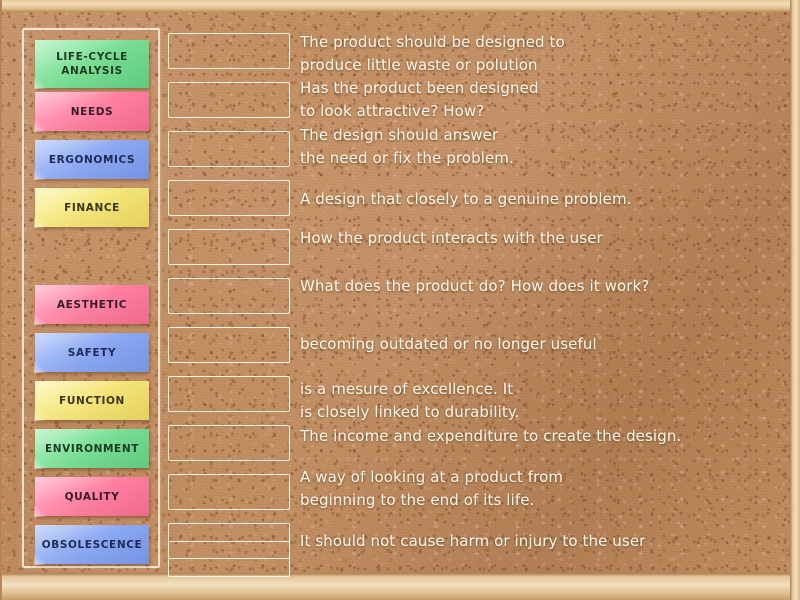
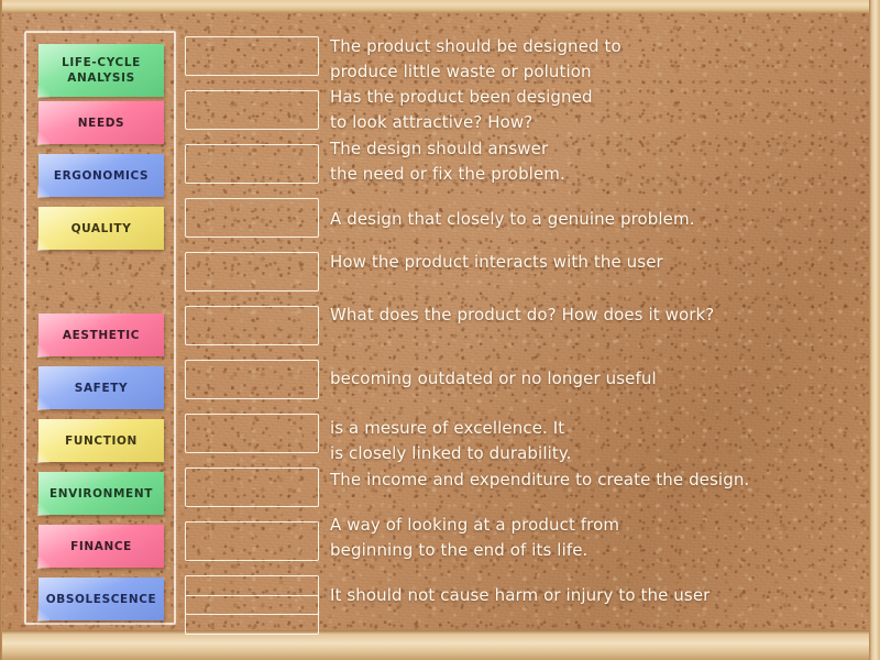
  LIFE-CYCLE
  ANALYSIS
  NEEDS
  ERGONOMICS
- FINANCE
+ QUALITY
  AESTHETIC
  SAFETY
  FUNCTION
  ENVIRONMENT
- QUALITY
+ FINANCE
  OBSOLESCENCE
  The product should be designed to
  produce little waste or polution
  Has the product been designed
  to look attractive? How?
  The design should answer
  the need or fix the problem.
  A design that closely to a genuine problem.
  How the product interacts with the user
  What does the product do? How does it work?
  becoming outdated or no longer useful
  is a mesure of excellence. It
  is closely linked to durability.
  The income and expenditure to create the design.
  A way of looking at a product from
  beginning to the end of its life.
  It should not cause harm or injury to the user
